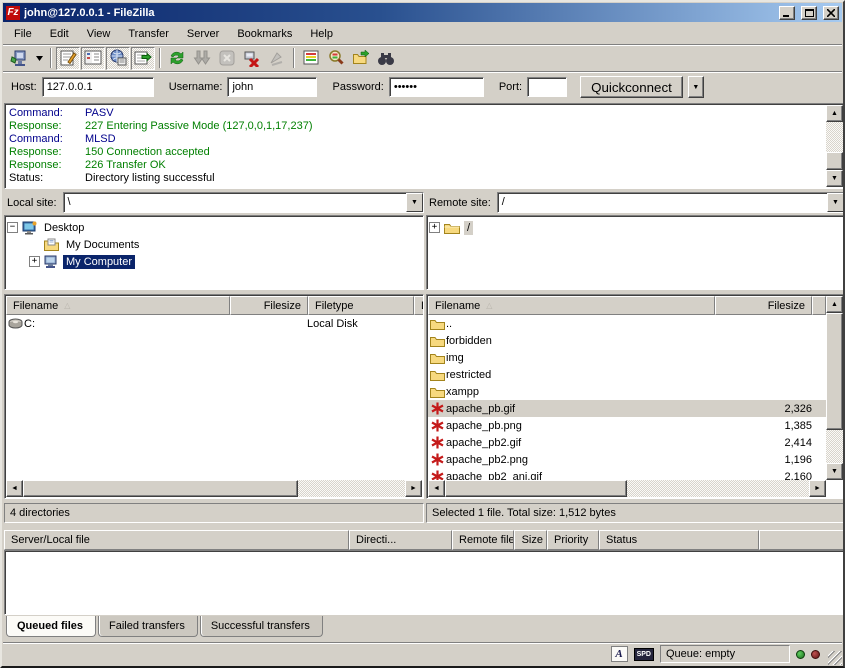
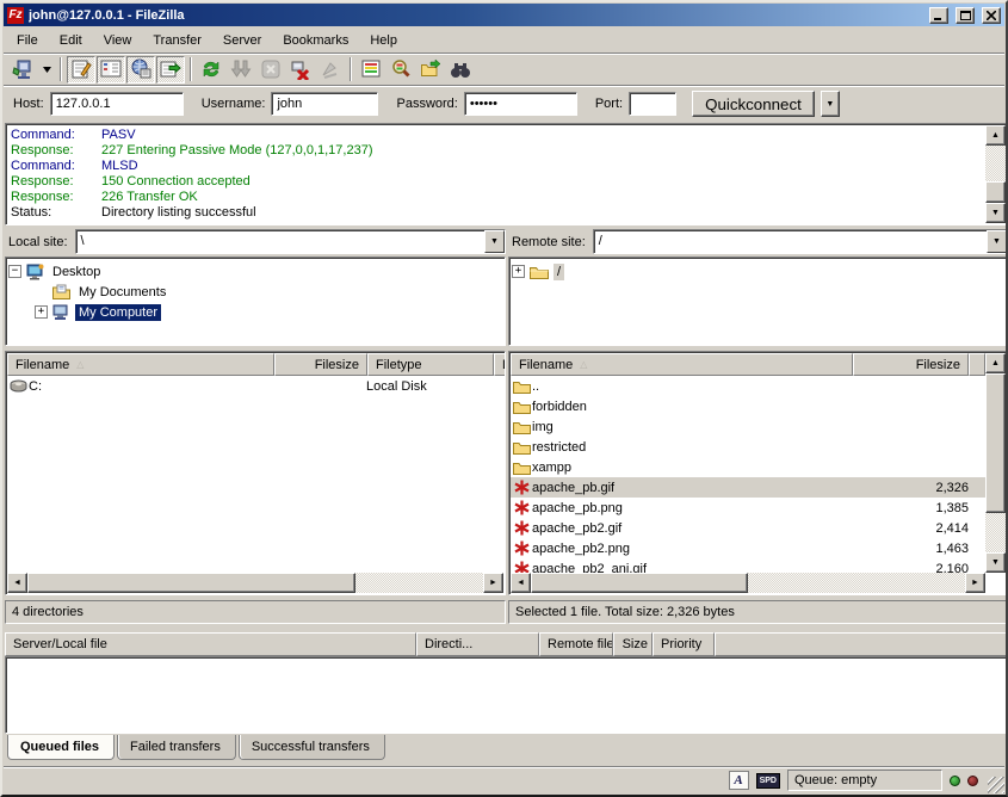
  Fz
  john@127.0.0.1 - FileZilla
  File
  Edit
  View
  Transfer
  Server
  Bookmarks
  Help
  Host:
  127.0.0.1
  Username:
  john
  Password:
  ••••••
  Port:
  Quickconnect
  Command:
  PASV
  Response:
  227 Entering Passive Mode (127,0,0,1,17,237)
  Command:
  MLSD
  Response:
  150 Connection accepted
  Response:
  226 Transfer OK
  Status:
  Directory listing successful
  Local site:
  \
  −
  Desktop
  My Documents
  +
  My Computer
  Filename
  Filesize
  Filetype
  C:
  Local Disk
  4 directories
  Remote site:
  /
  +
  /
  Filename
  Filesize
  ..
  forbidden
  img
  restricted
  xampp
  apache_pb.gif
  2,326
  apache_pb.png
  1,385
  apache_pb2.gif
  2,414
  apache_pb2.png
- 1,196
+ 1,463
  apache_pb2_ani.gif
  2,160
- Selected 1 file. Total size: 1,512 bytes
+ Selected 1 file. Total size: 2,326 bytes
  Server/Local file
  Directi...
  Remote file
  Size
  Priority
- Status
  Queued files
  Failed transfers
  Successful transfers
  A
  Queue: empty
